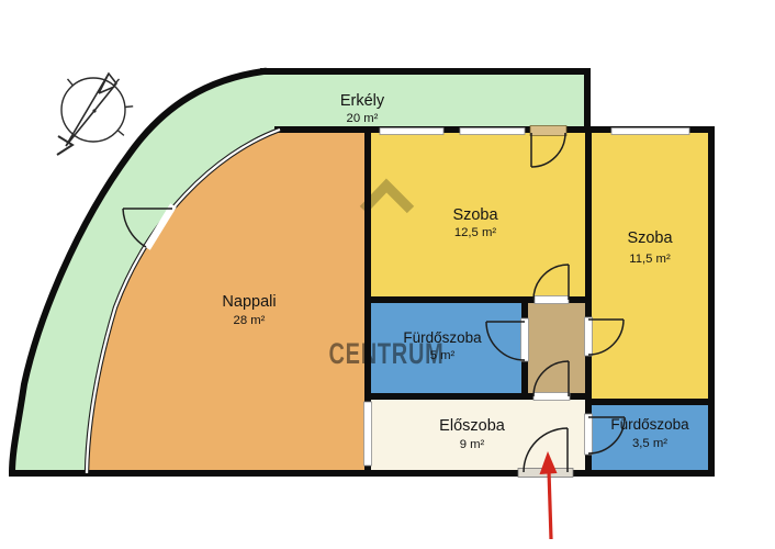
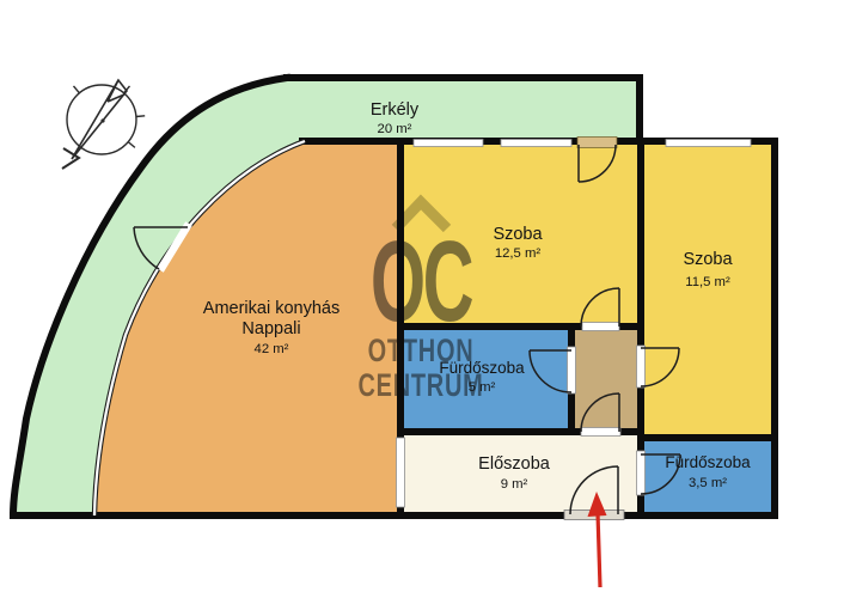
+ OC
+ OTTHON
  CETRUM
  Erkély
  20 m²
+ Amerikai konyhás
  Nappali
- 28 m²
+ 42 m²
  Szoba
  12,5 m²
  Szoba
  11,5 m²
  Fürdőszoba
  5 m²
  Előszoba
  9 m²
  Fürdőszoba
  3,5 m²
